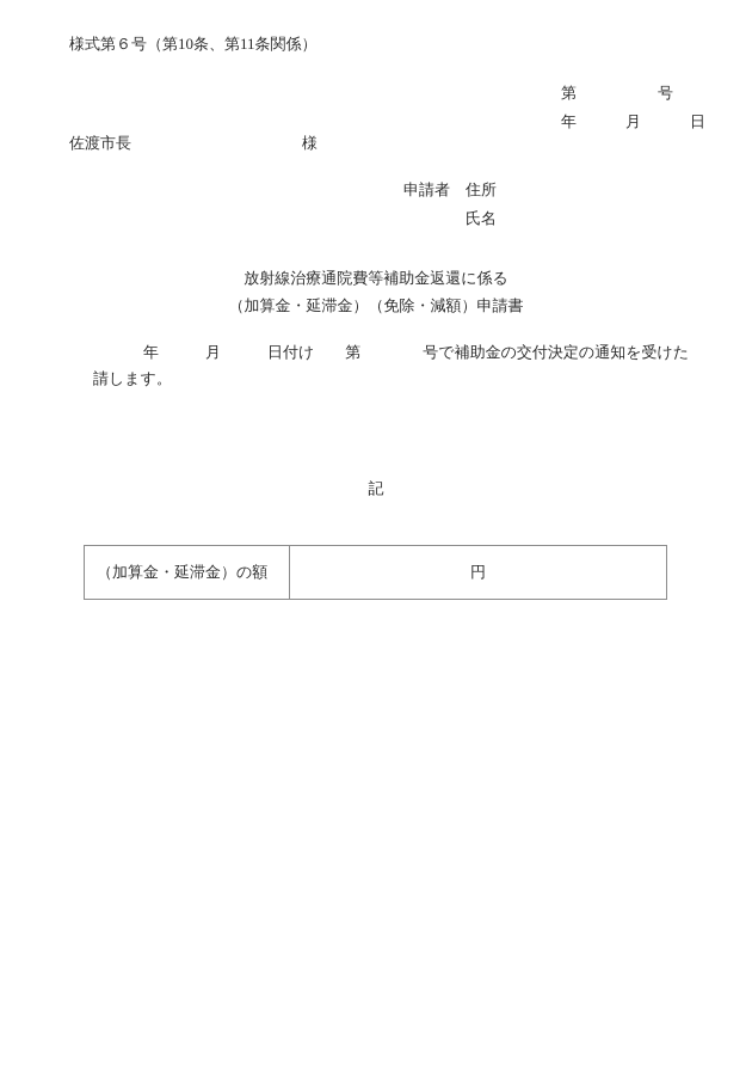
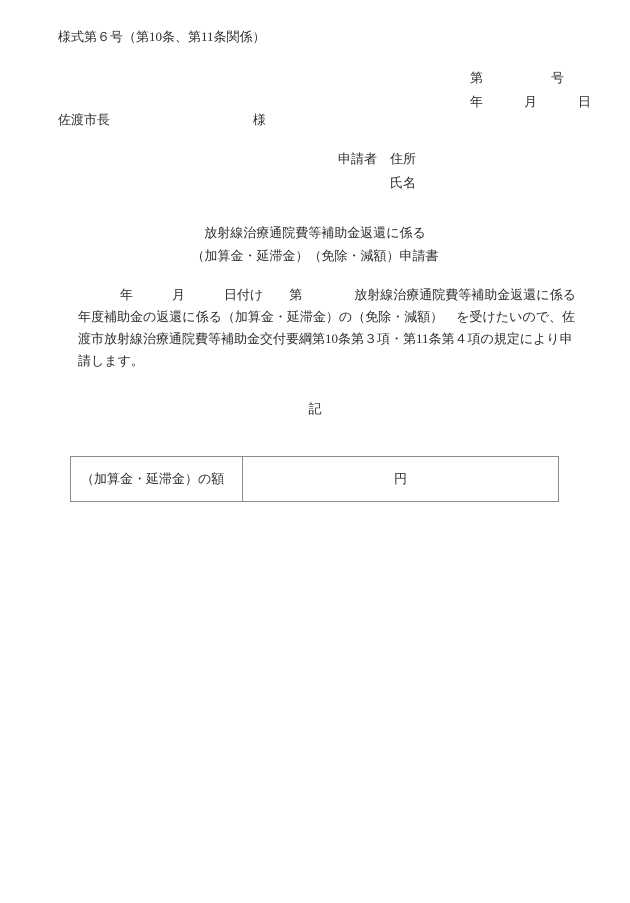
  様式第６号（第10条、第11条関係）
  第 号
  年 月 日
  佐渡市長 様
  申請者 住所
  氏名
  放射線治療通院費等補助金返還に係る
  （加算金・延滞金）（免除・減額）申請書
- 年 月 日付け 第 号で補助金の交付決定の通知を受けた
+ 年 月 日付け 第 放射線治療通院費等補助金返還に係る
+ 年度補助金の返還に係る（加算金・延滞金）の（免除・減額） を受けたいので、佐
+ 渡市放射線治療通院費等補助金交付要綱第10条第３項・第11条第４項の規定により申
  請します。
  記
  （加算金・延滞金）の額	円
